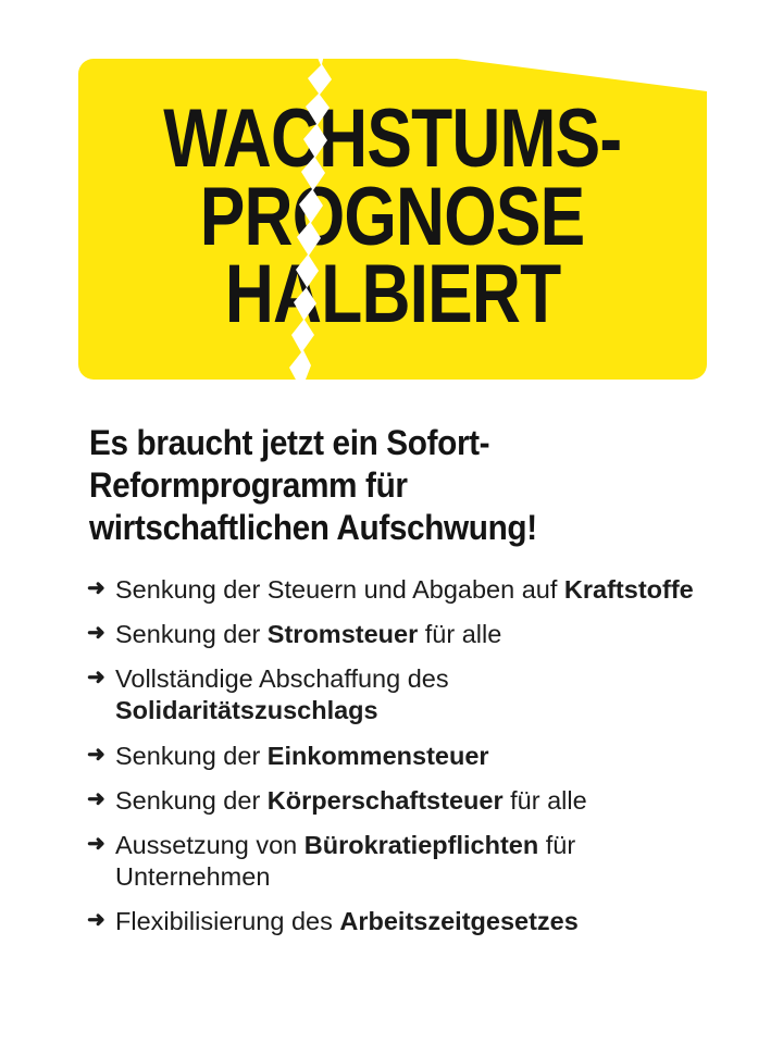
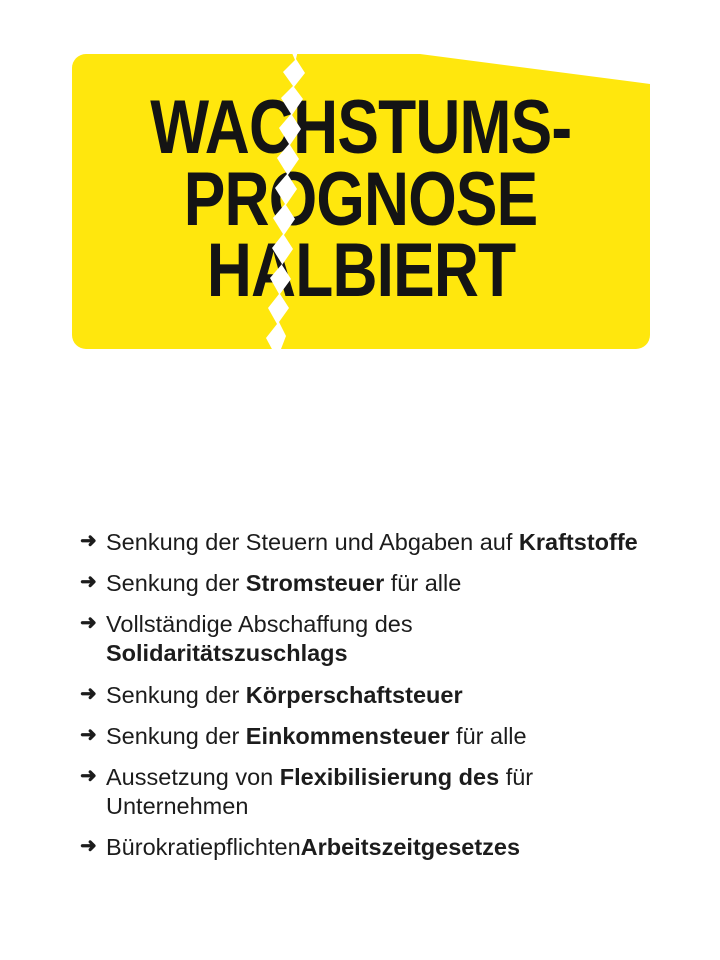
  WACHSTUMS-
  PROGNOSE
  HALBIERT
- Es braucht jetzt ein Sofort-Reformprogramm für wirtschaftlichen Aufschwung!
  ➜
  Senkung der Steuern und Abgaben auf Kraftstoffe
  ➜
  Senkung der Stromsteuer für alle
  ➜
  Vollständige Abschaffung des Solidaritätszuschlags
  ➜
- Senkung der Einkommensteuer
+ Senkung der Körperschaftsteuer
  ➜
- Senkung der Körperschaftsteuer für alle
+ Senkung der Einkommensteuer für alle
  ➜
- Aussetzung von Bürokratiepflichten für Unternehmen
+ Aussetzung von Flexibilisierung des für Unternehmen
  ➜
- Flexibilisierung des Arbeitszeitgesetzes
+ BürokratiepflichtenArbeitszeitgesetzes
